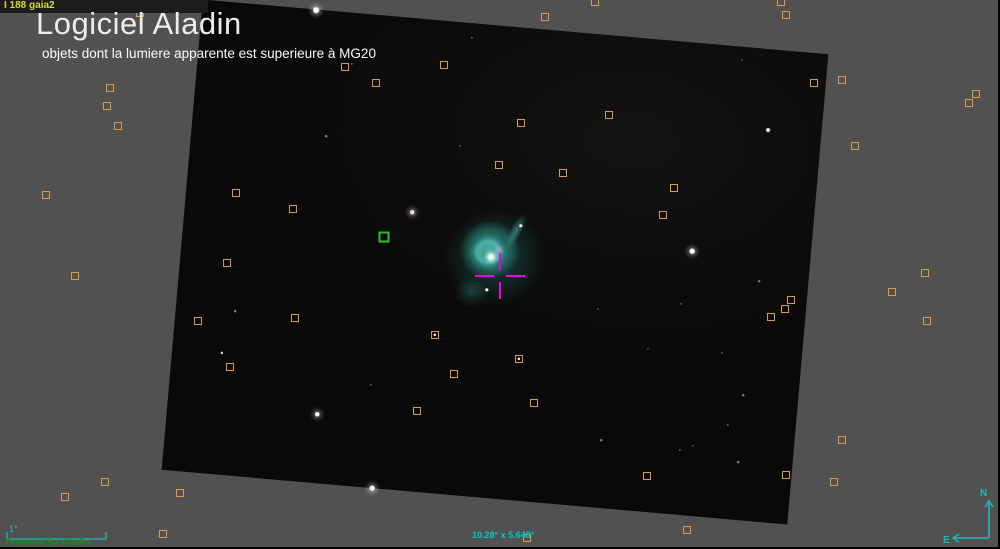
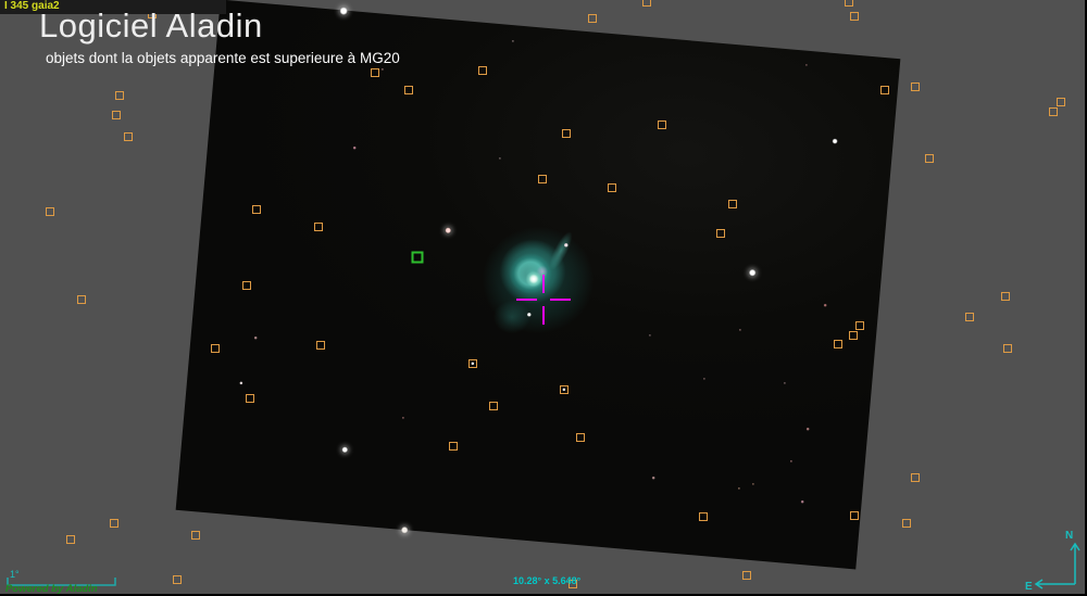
- I 188 gaia2
+ I 345 gaia2
  Logiciel Aladin
- objets dont la lumiere apparente est superieure à MG20
+ objets dont la objets apparente est superieure à MG20
  1°
  10.28° x 5.648°
  Powered by Aladin
  N
  E
